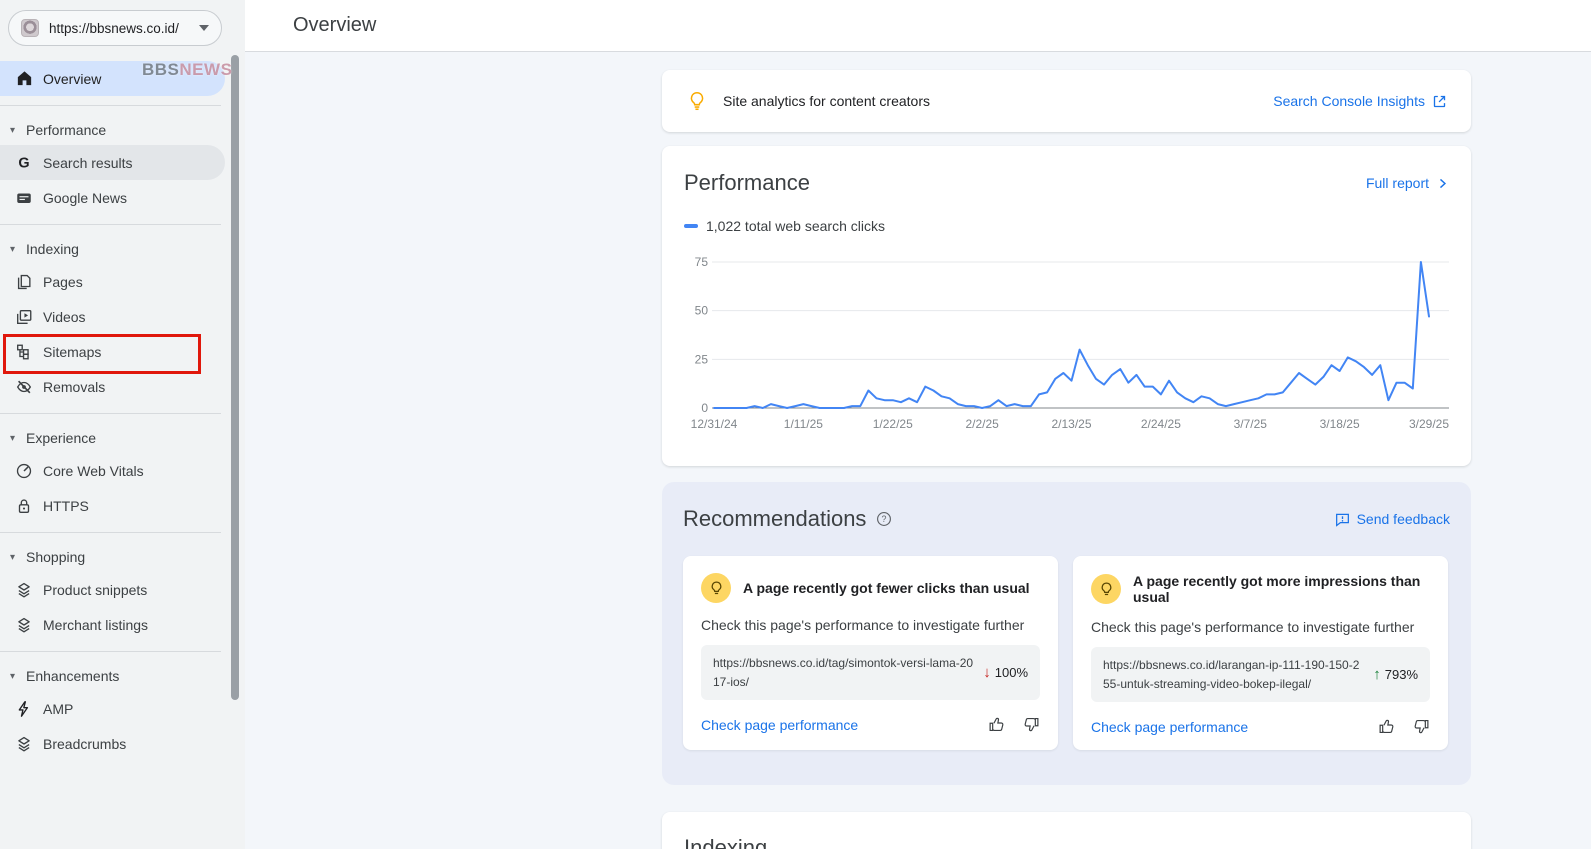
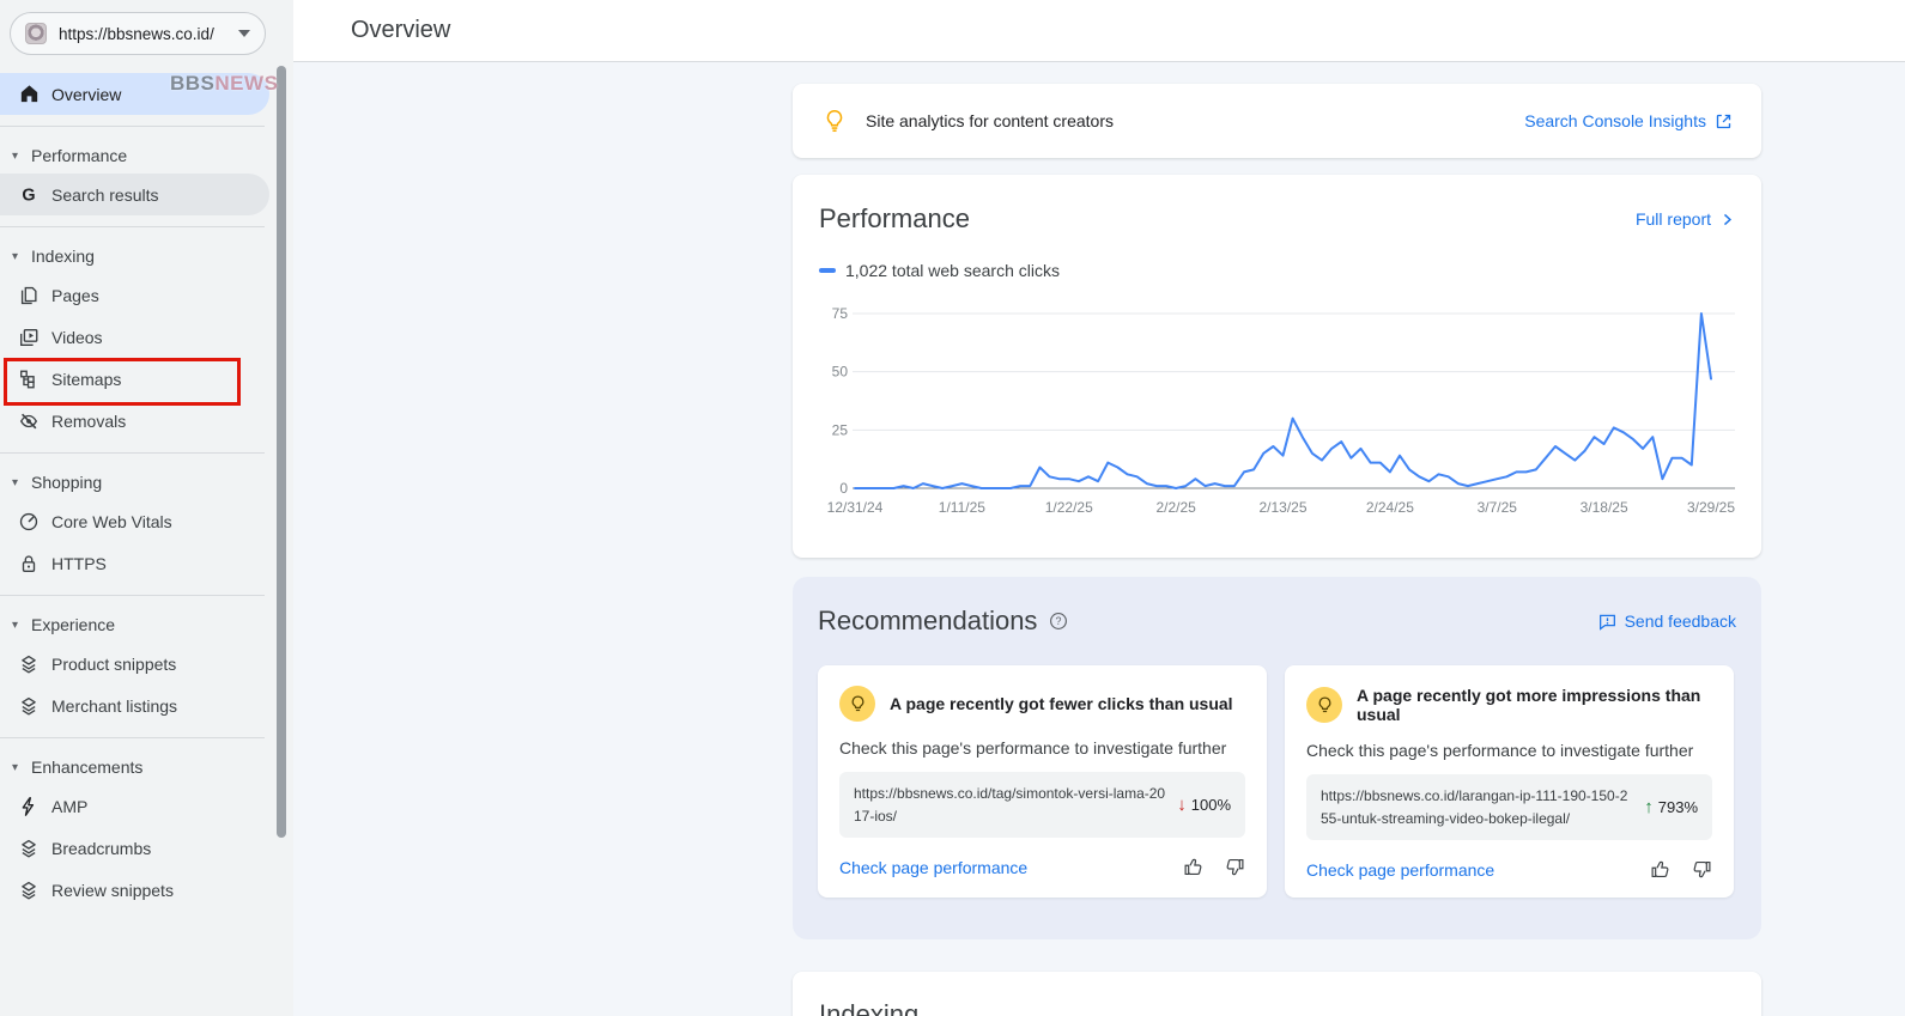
  https://bbsnews.co.id/
  Overview
  ▾
  Performance
  G
  Search results
- Google News
  ▾
  Indexing
  Pages
  Videos
  Sitemaps
  Removals
  ▾
- Experience
+ Shopping
  Core Web Vitals
  HTTPS
  ▾
- Shopping
+ Experience
  Product snippets
  Merchant listings
  ▾
  Enhancements
  AMP
  Breadcrumbs
+ Review snippets
  BBSNEWS
  Overview
  Site analytics for content creators
  Search Console Insights
  Performance
  Full report
  1,022 total web search clicks
  0
  25
  50
  75
  12/31/24
  1/11/25
  1/22/25
  2/2/25
  2/13/25
  2/24/25
  3/7/25
  3/18/25
  3/29/25
  Recommendations
  ?
  Send feedback
  A page recently got fewer clicks than usual
  Check this page's performance to investigate further
  https://bbsnews.co.id/tag/simontok-versi-lama-2017-ios/
  ↓
  100%
  Check page performance
  A page recently got more impressions than usual
  Check this page's performance to investigate further
  https://bbsnews.co.id/larangan-ip-111-190-150-255-untuk-streaming-video-bokep-ilegal/
  ↑
  793%
  Check page performance
  Indexing
